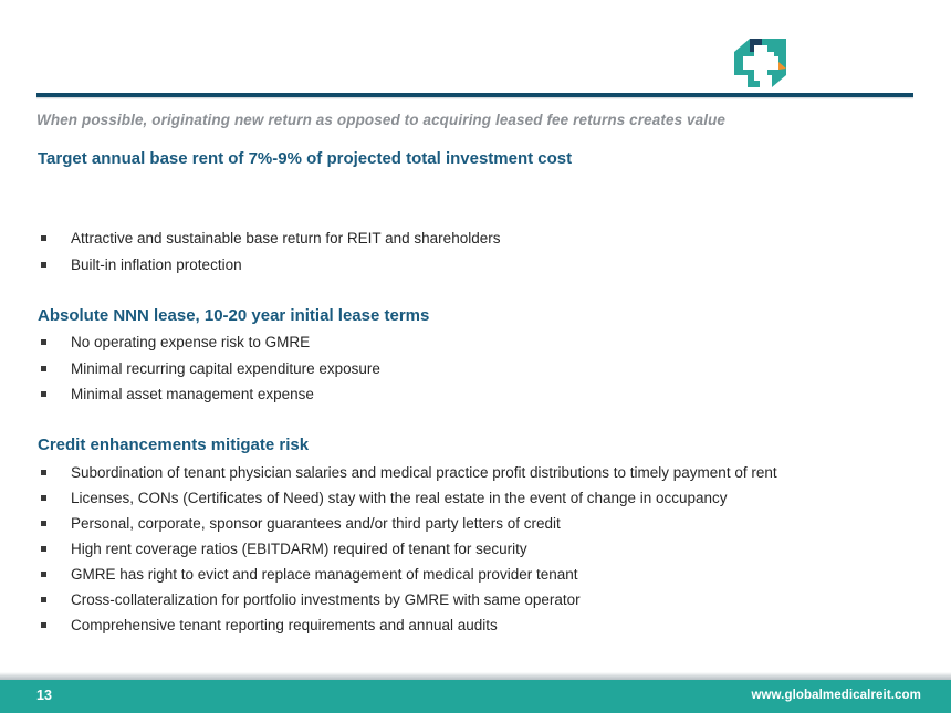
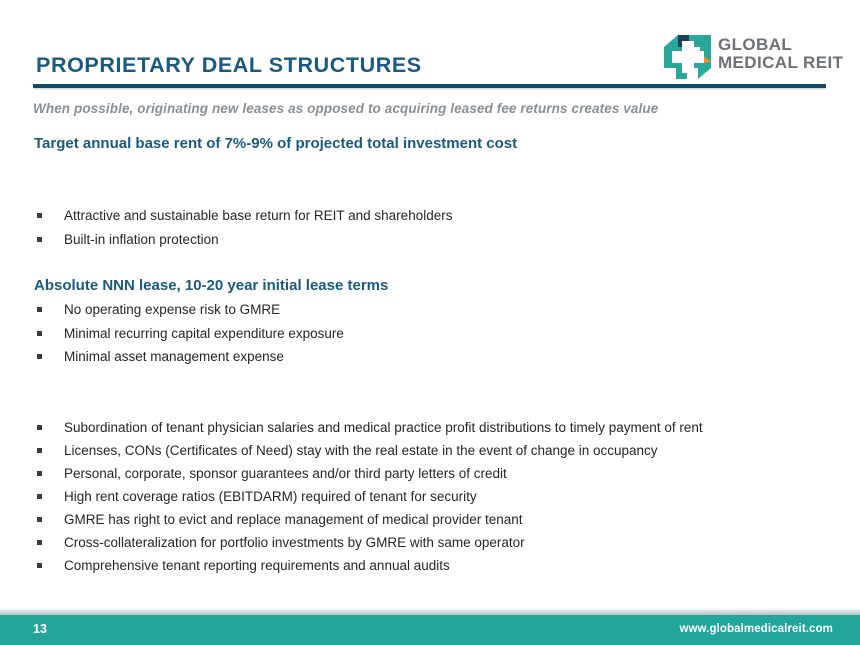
+ PROPRIETARY DEAL STRUCTURES
+ GLOBAL
+ MEDICAL REIT
- When possible, originating new return as opposed to acquiring leased fee returns creates value
+ When possible, originating new leases as opposed to acquiring leased fee returns creates value
  Target annual base rent of 7%-9% of projected total investment cost
  Attractive and sustainable base return for REIT and shareholders
  Built-in inflation protection
  Absolute NNN lease, 10-20 year initial lease terms
  No operating expense risk to GMRE
  Minimal recurring capital expenditure exposure
  Minimal asset management expense
- Credit enhancements mitigate risk
  Subordination of tenant physician salaries and medical practice profit distributions to timely payment of rent
  Licenses, CONs (Certificates of Need) stay with the real estate in the event of change in occupancy
  Personal, corporate, sponsor guarantees and/or third party letters of credit
  High rent coverage ratios (EBITDARM) required of tenant for security
  GMRE has right to evict and replace management of medical provider tenant
  Cross-collateralization for portfolio investments by GMRE with same operator
  Comprehensive tenant reporting requirements and annual audits
  13
  www.globalmedicalreit.com
